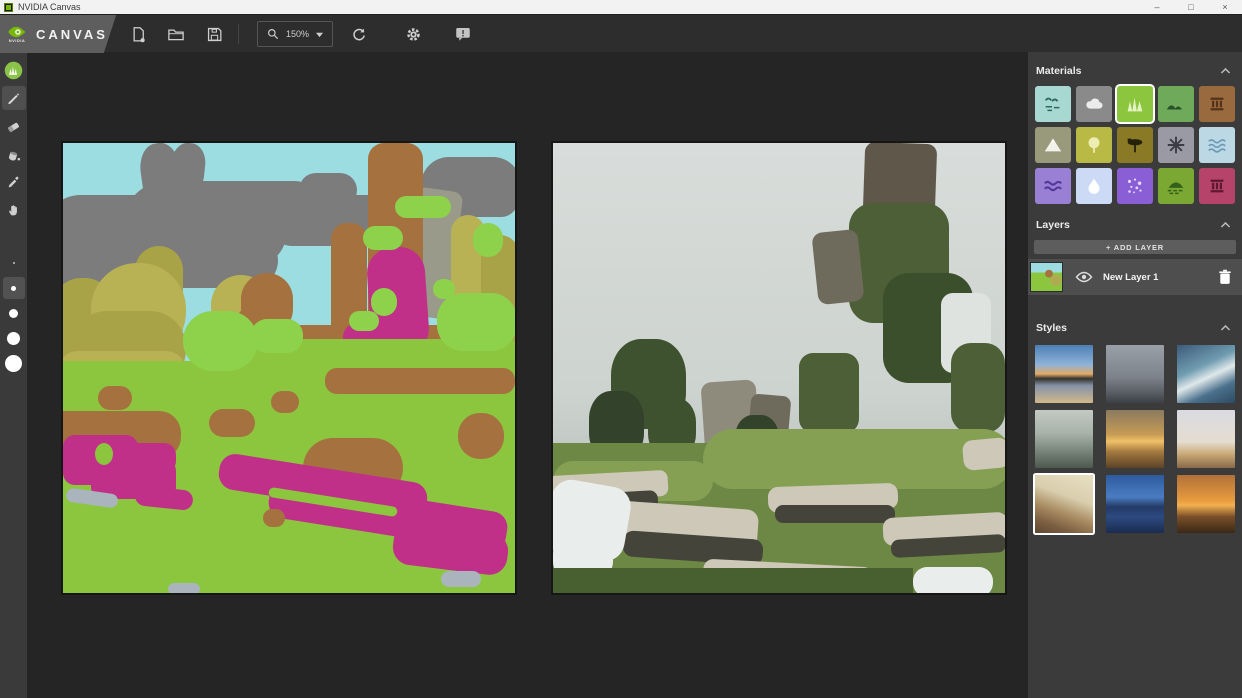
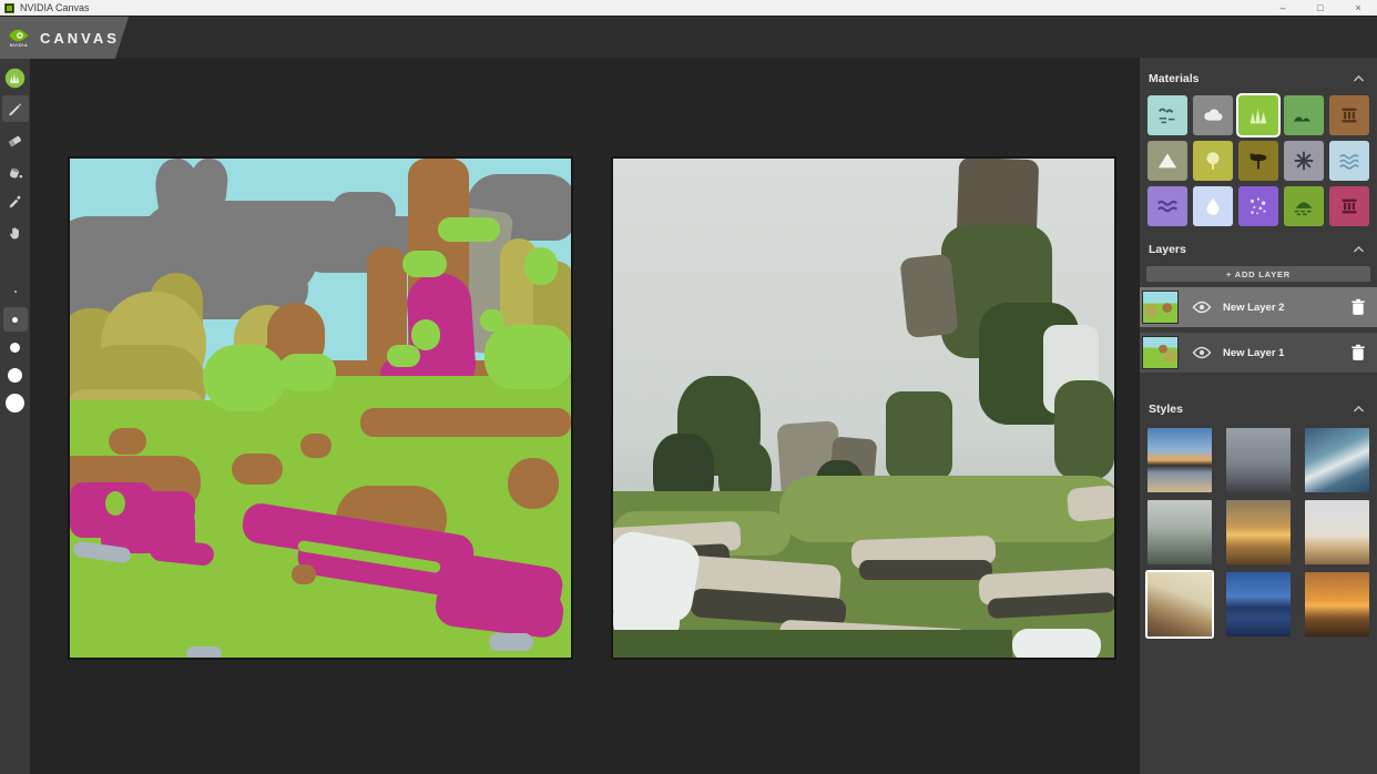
  NVIDIA Canvas
  –
  □
  ×
  CANVAS
- 150%
  Materials
  Layers
  + ADD LAYER
+ New Layer 2
  New Layer 1
  Styles
